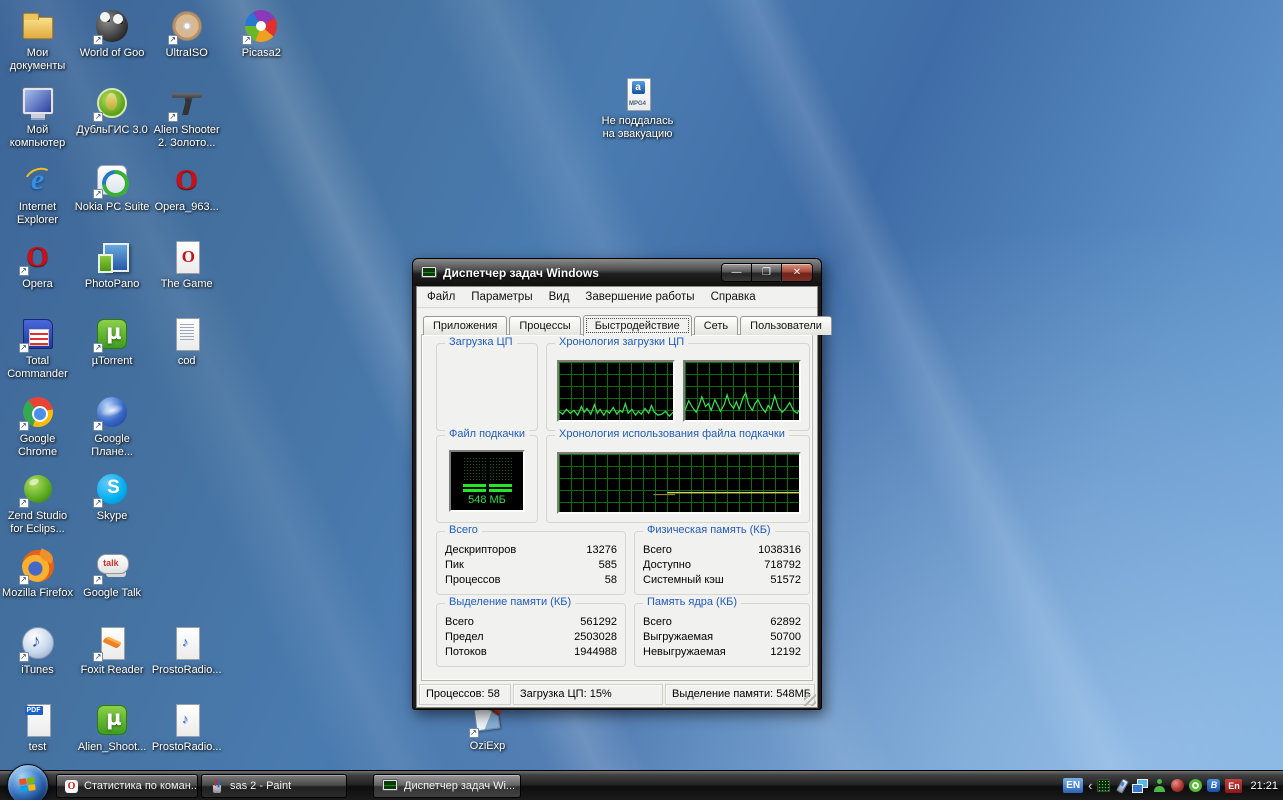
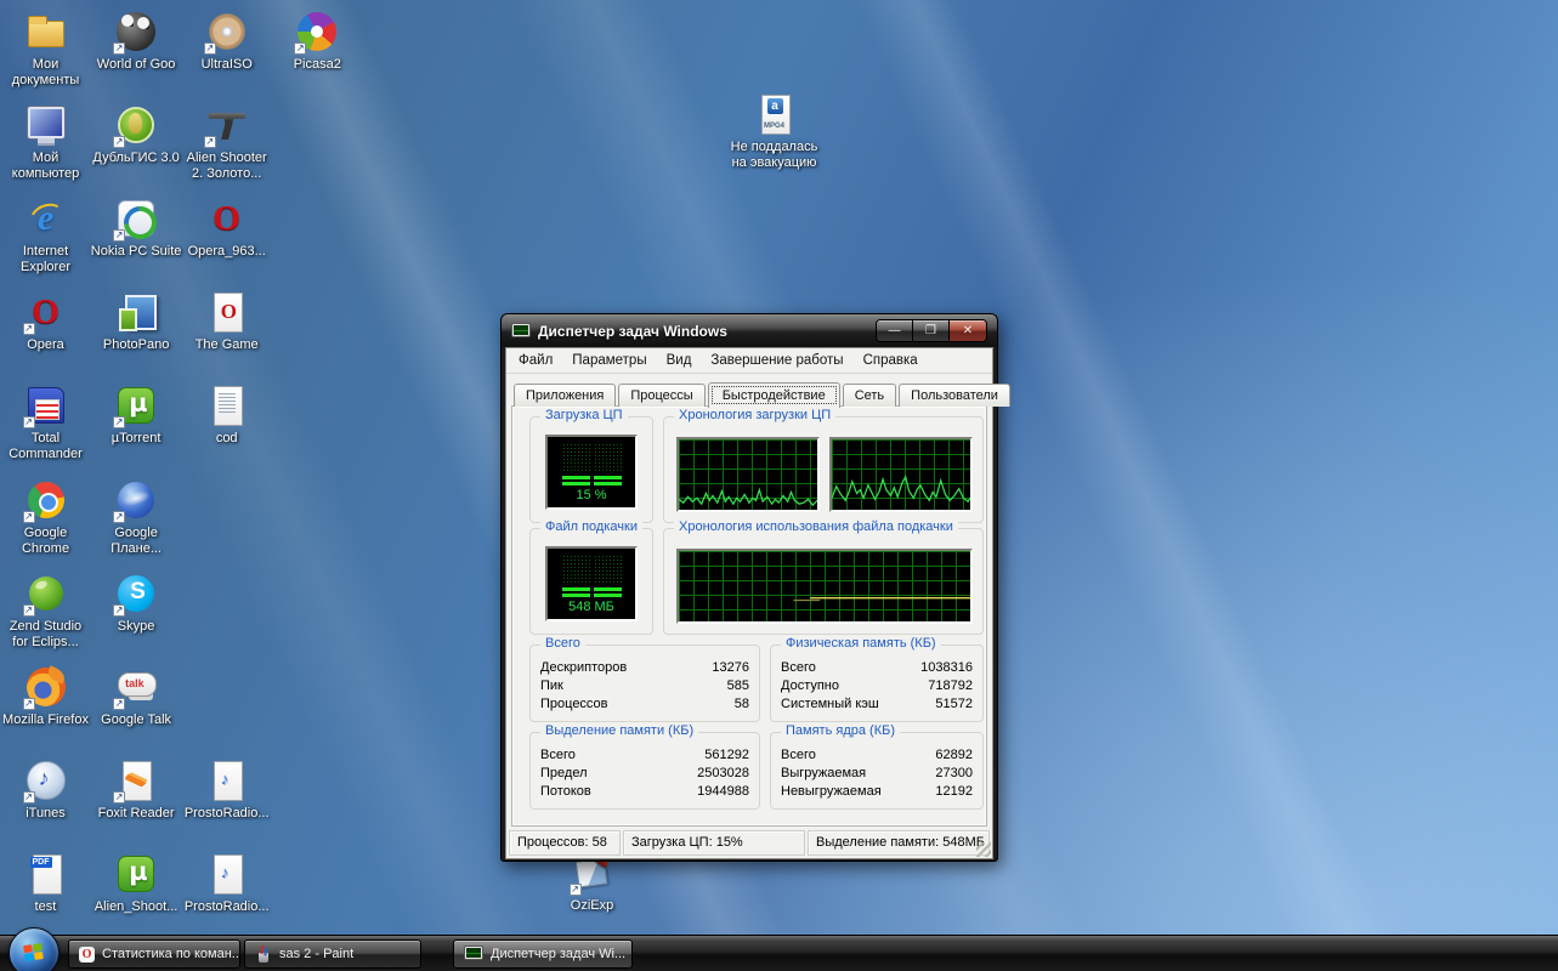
  Мои документы
  ↗
  World of Goo
  ↗
  UltraISO
  ↗
  Picasa2
  Мой компьютер
  ↗
  ДубльГИС 3.0
  ↗
  Alien Shooter 2. Золото...
  Internet Explorer
  ↗
  Nokia PC Suite
  Opera_963...
  ↗
  Opera
  PhotoPano
  The Game
  ↗
  Total Commander
  ↗
  µTorrent
  cod
  ↗
  Google Chrome
  ↗
  Google Плане...
  ↗
  Zend Studio for Eclips...
  ↗
  Skype
  ↗
  Mozilla Firefox
  ↗
  Google Talk
  ↗
  iTunes
  ↗
  Foxit Reader
  ProstoRadio...
  test
  Alien_Shoot...
  ProstoRadio...
  Не поддалась на эвакуацию
  ↗
  OziExp
  Диспетчер задач Windows
  —
  ❐
  ✕
  Файл
  Параметры
  Вид
  Завершение работы
  Справка
  Приложения
  Процессы
  Быстродействие
  Сеть
  Пользователи
  Загрузка ЦП
+ 15 %
  Хронология загрузки ЦП
  Файл подкачки
  548 МБ
  Хронология использования файла подкачки
  Всего
  Дескрипторов
  13276
  Пик
  585
  Процессов
  58
  Физическая память (КБ)
  Всего
  1038316
  Доступно
  718792
  Системный кэш
  51572
  Выделение памяти (КБ)
  Всего
  561292
  Предел
  2503028
  Потоков
  1944988
  Память ядра (КБ)
  Всего
  62892
  Выгружаемая
- 50700
+ 27300
  Невыгружаемая
  12192
  Процессов: 58
  Загрузка ЦП: 15%
  Выделение памяти: 548М
  O
  Статистика по коман..
  sas 2 - Paint
  Диспетчер задач Wi...
- EN
- ‹
- B
- En
- 21:21
